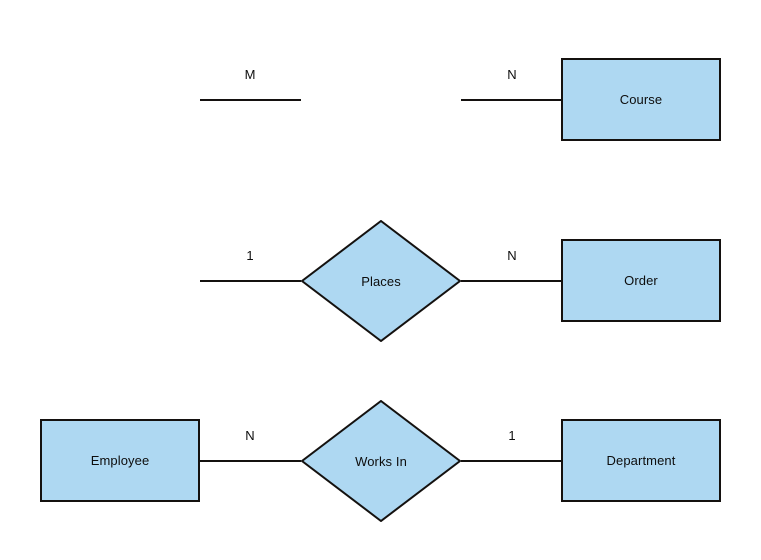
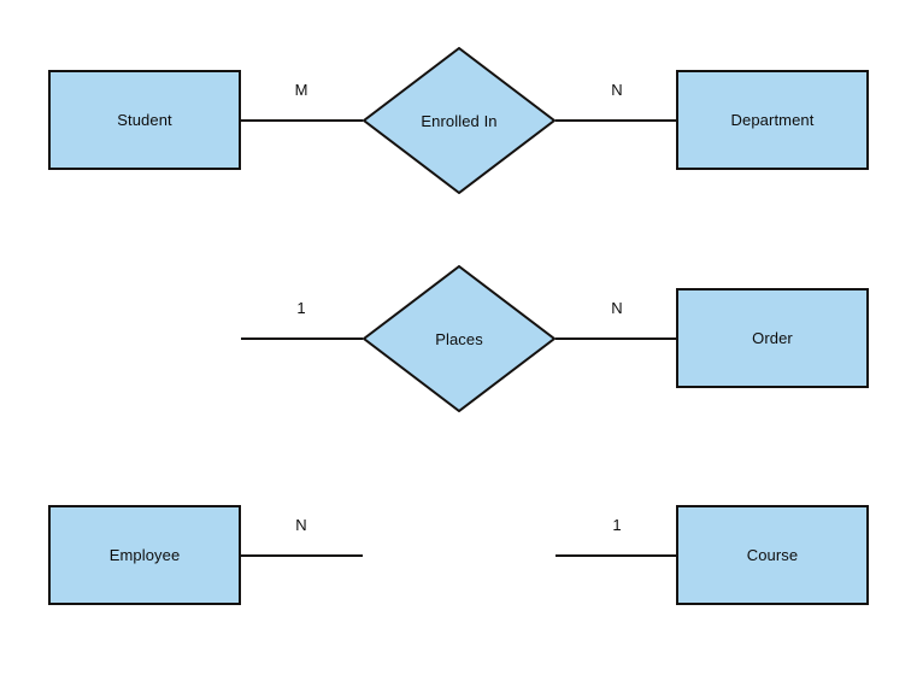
+ Student
  M
+ Enrolled In
  N
- Course
+ Department
  1
  Places
  N
  Order
  Employee
  N
- Works In
  1
- Department
+ Course
